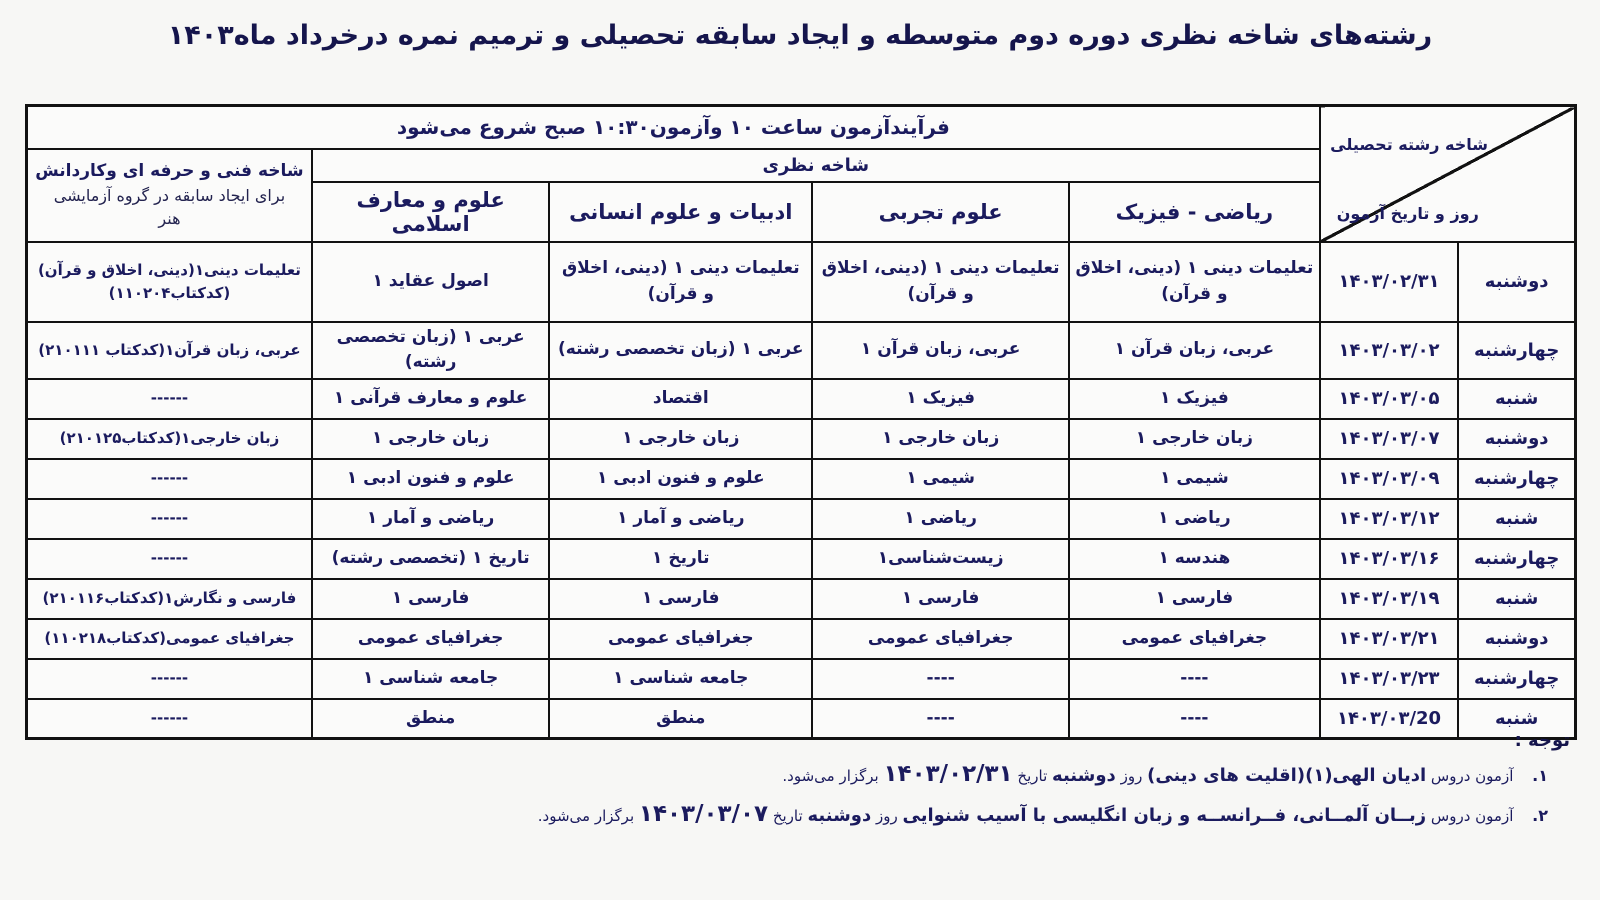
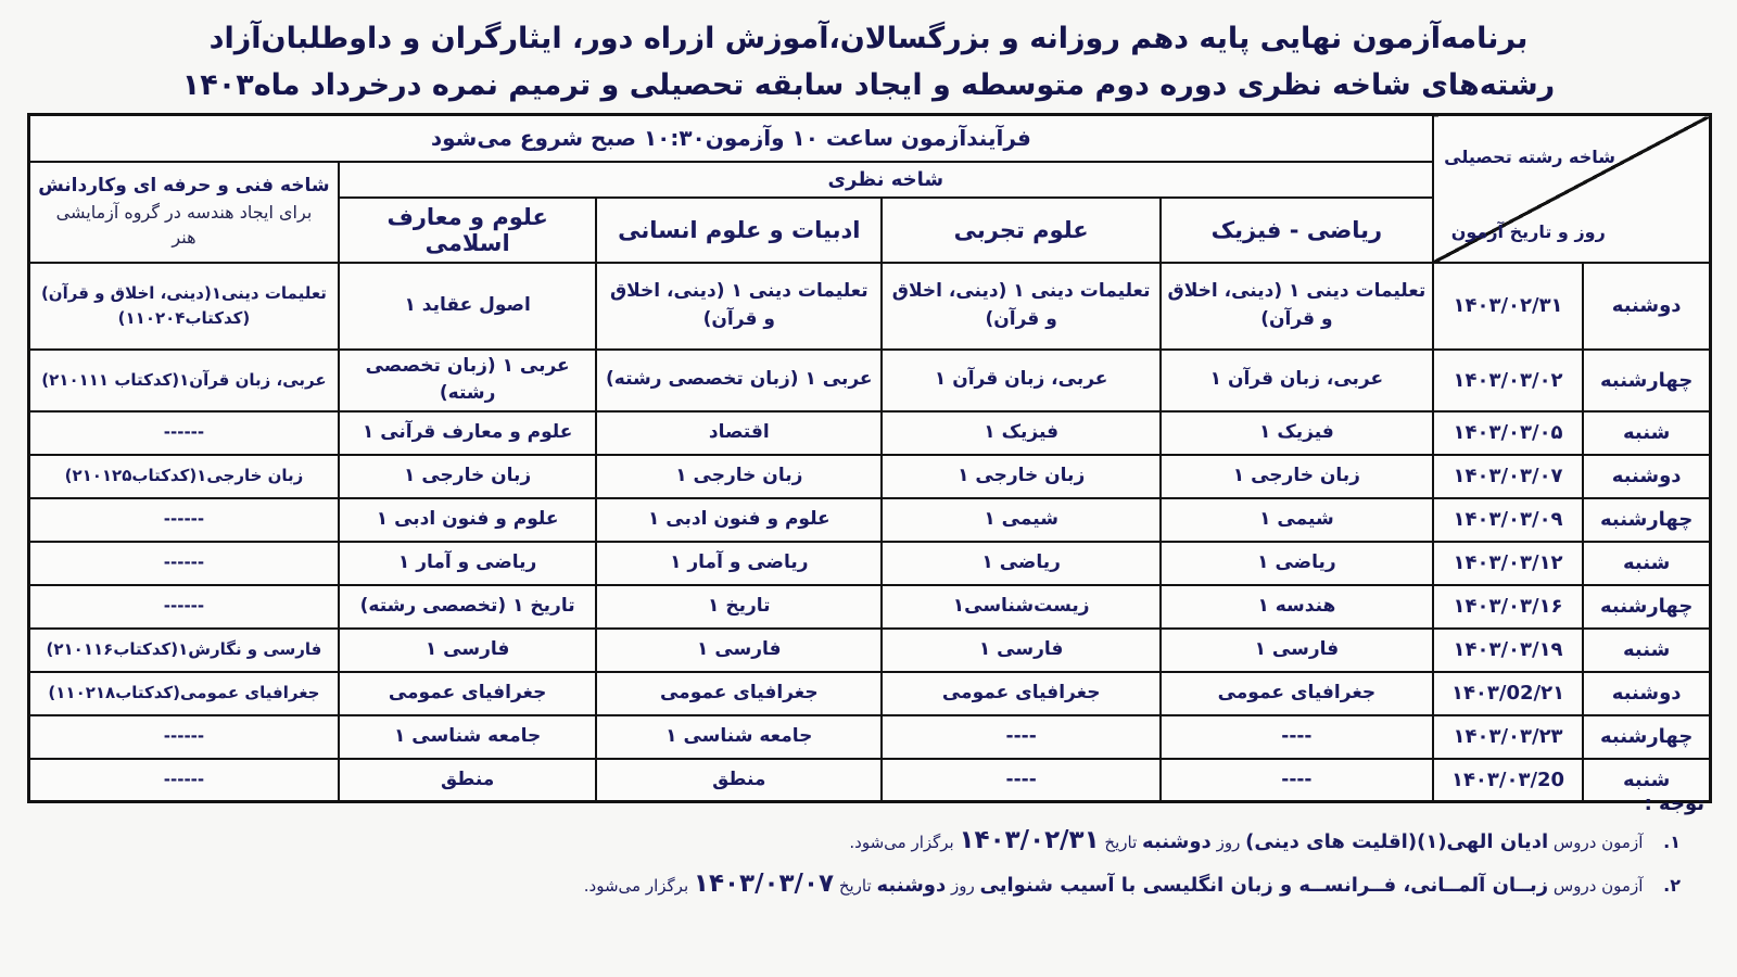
+ برنامه‌آزمون نهایی پایه دهم روزانه و بزرگسالان،آموزش ازراه دور، ایثارگران و داوطلبان‌آزاد
  رشته‌های شاخه نظری دوره دوم متوسطه و ایجاد سابقه تحصیلی و ترمیم نمره درخرداد ماه۱۴۰۳
  شاخه رشته تحصیلی روز و تاریخ آزمون	فرآیندآزمون ساعت ۱۰ وآزمون۱۰:۳۰ صبح شروع می‌شود
- شاخه نظری	شاخه فنی و حرفه ای وکاردانش برای ایجاد سابقه در گروه آزمایشی هنر
+ شاخه نظری	شاخه فنی و حرفه ای وکاردانش برای ایجاد هندسه در گروه آزمایشی هنر
  ریاضی - فیزیک	علوم تجربی	ادبیات و علوم انسانی	علوم و معارف اسلامی
  دوشنبه	۱۴۰۳/۰۲/۳۱	تعلیمات دینی ۱ (دینی، اخلاق و قرآن)	تعلیمات دینی ۱ (دینی، اخلاق و قرآن)	تعلیمات دینی ۱ (دینی، اخلاق و قرآن)	اصول عقاید ۱	تعلیمات دینی۱(دینی، اخلاق و قرآن)(کدکتاب۱۱۰۲۰۴)
  چهارشنبه	۱۴۰۳/۰۳/۰۲	عربی، زبان قرآن ۱	عربی، زبان قرآن ۱	عربی ۱ (زبان تخصصی رشته)	عربی ۱ (زبان تخصصی رشته)	عربی، زبان قرآن۱(کدکتاب ۲۱۰۱۱۱)
  شنبه	۱۴۰۳/۰۳/۰۵	فیزیک ۱	فیزیک ۱	اقتصاد	علوم و معارف قرآنی ۱	------
  دوشنبه	۱۴۰۳/۰۳/۰۷	زبان خارجی ۱	زبان خارجی ۱	زبان خارجی ۱	زبان خارجی ۱	زبان خارجی۱(کدکتاب۲۱۰۱۲۵)
  چهارشنبه	۱۴۰۳/۰۳/۰۹	شیمی ۱	شیمی ۱	علوم و فنون ادبی ۱	علوم و فنون ادبی ۱	------
  شنبه	۱۴۰۳/۰۳/۱۲	ریاضی ۱	ریاضی ۱	ریاضی و آمار ۱	ریاضی و آمار ۱	------
  چهارشنبه	۱۴۰۳/۰۳/۱۶	هندسه ۱	زیست‌شناسی۱	تاریخ ۱	تاریخ ۱ (تخصصی رشته)	------
  شنبه	۱۴۰۳/۰۳/۱۹	فارسی ۱	فارسی ۱	فارسی ۱	فارسی ۱	فارسی و نگارش۱(کدکتاب۲۱۰۱۱۶)
- دوشنبه	۱۴۰۳/۰۳/۲۱	جغرافیای عمومی	جغرافیای عمومی	جغرافیای عمومی	جغرافیای عمومی	جغرافیای عمومی(کدکتاب۱۱۰۲۱۸)
+ دوشنبه	۱۴۰۳/02/۲۱	جغرافیای عمومی	جغرافیای عمومی	جغرافیای عمومی	جغرافیای عمومی	جغرافیای عمومی(کدکتاب۱۱۰۲۱۸)
  چهارشنبه	۱۴۰۳/۰۳/۲۳	----	----	جامعه شناسی ۱	جامعه شناسی ۱	------
  شنبه	۱۴۰۳/۰۳/20	----	----	منطق	منطق	------
  توجه :
  ۱. آزمون دروس ادیان الهی(۱)(اقلیت های دینی) روز دوشنبه تاریخ ۱۴۰۳/۰۲/۳۱ برگزار می‌شود.
  ۲. آزمون دروس زبــان آلمــانی، فــرانســه و زبان انگلیسی با آسیب شنوایی روز دوشنبه تاریخ ۱۴۰۳/۰۳/۰۷ برگزار می‌شود.
